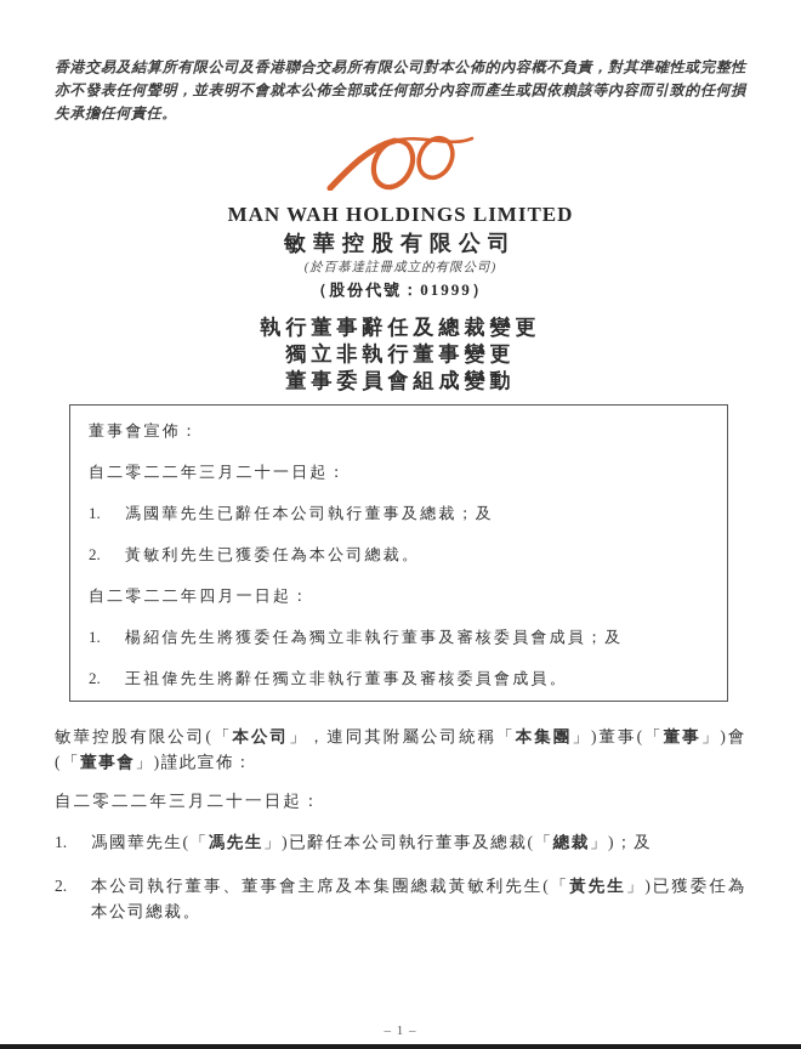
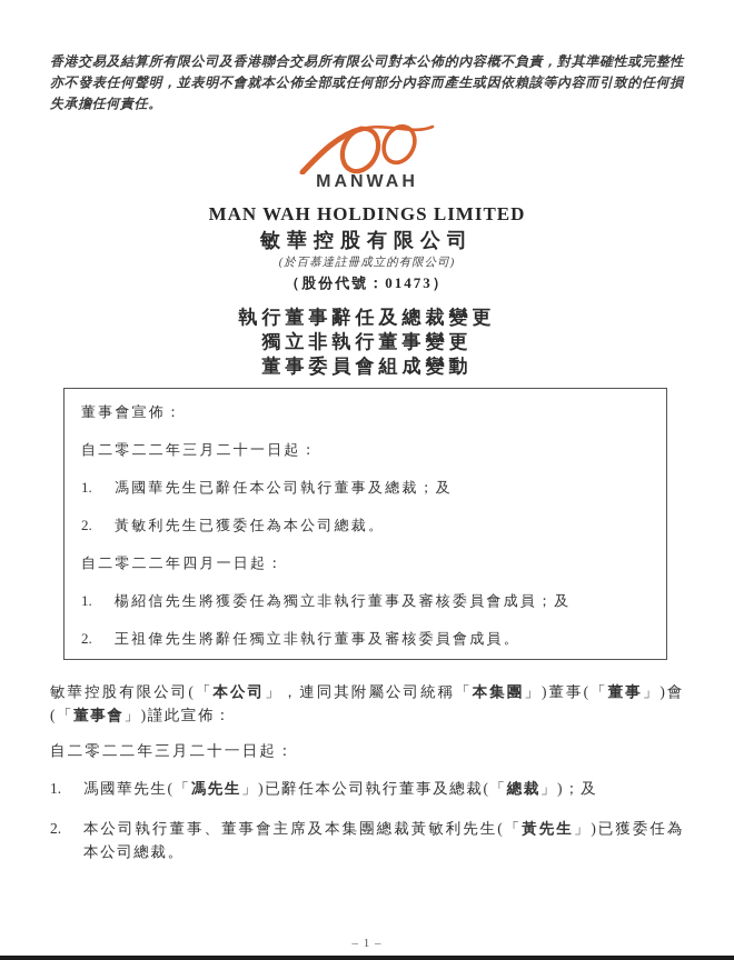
  香港交易及結算所有限公司及香港聯合交易所有限公司對本公佈的內容概不負責，對其準確性或完整性亦不發表任何聲明，並表明不會就本公佈全部或任何部分內容而產生或因依賴該等內容而引致的任何損失承擔任何責任。
+ MANWAH
  MAN WAH HOLDINGS LIMITED
  敏華控股有限公司
  (於百慕達註冊成立的有限公司)
- （股份代號：01999）
+ （股份代號：01473）
  執行董事辭任及總裁變更
  獨立非執行董事變更
  董事委員會組成變動
  董事會宣佈：
  自二零二二年三月二十一日起：
  1.
  馮國華先生已辭任本公司執行董事及總裁；及
  2.
  黃敏利先生已獲委任為本公司總裁。
  自二零二二年四月一日起：
  1.
  楊紹信先生將獲委任為獨立非執行董事及審核委員會成員；及
  2.
  王祖偉先生將辭任獨立非執行董事及審核委員會成員。
  敏華控股有限公司(「本公司」，連同其附屬公司統稱「本集團」)董事(「董事」)會(「董事會」)謹此宣佈：
  自二零二二年三月二十一日起：
  1.
  馮國華先生(「馮先生」)已辭任本公司執行董事及總裁(「總裁」)；及
  2.
  本公司執行董事、董事會主席及本集團總裁黃敏利先生(「黃先生」)已獲委任為本公司總裁。
  – 1 –
